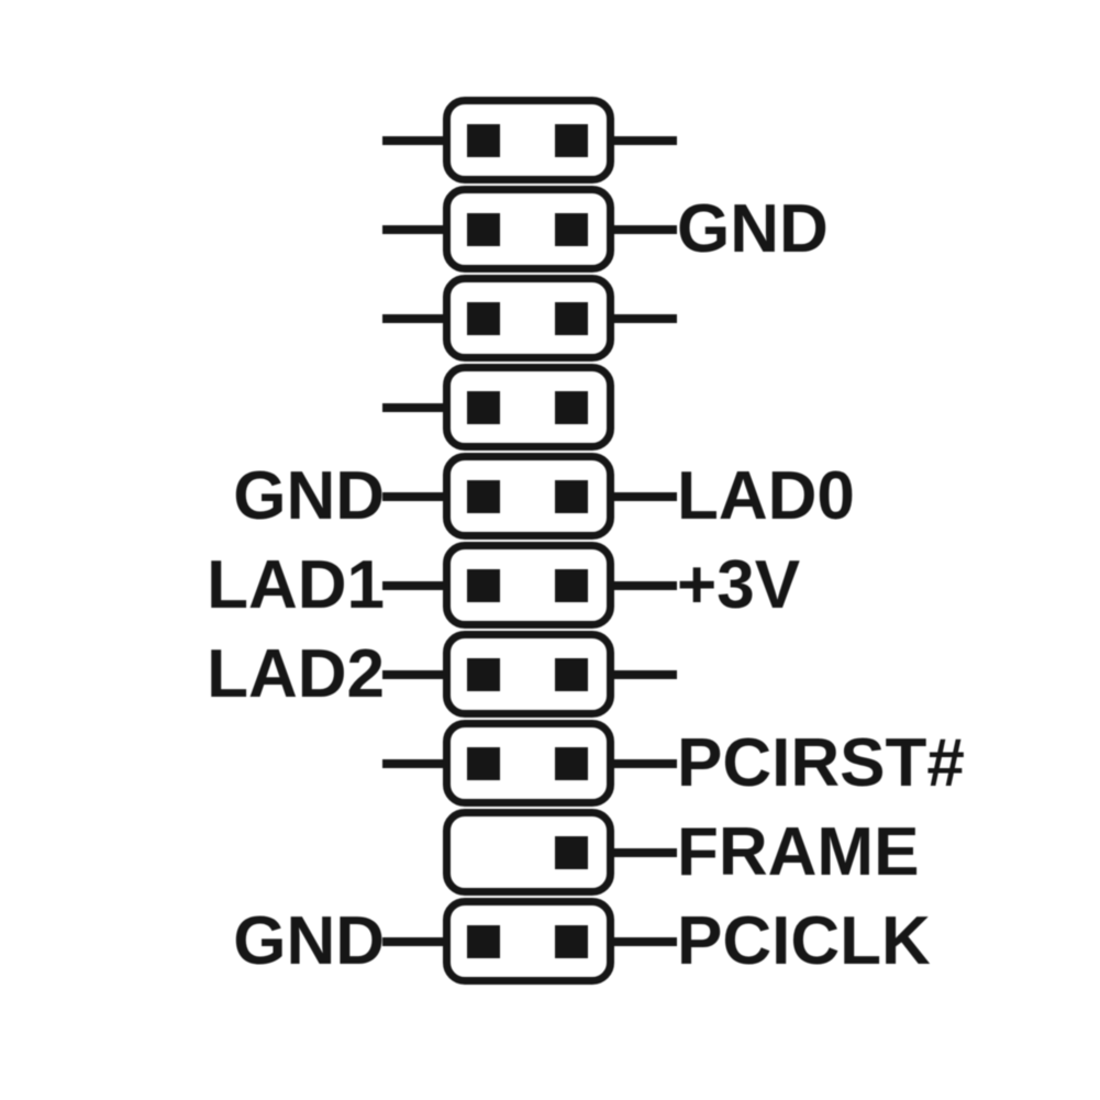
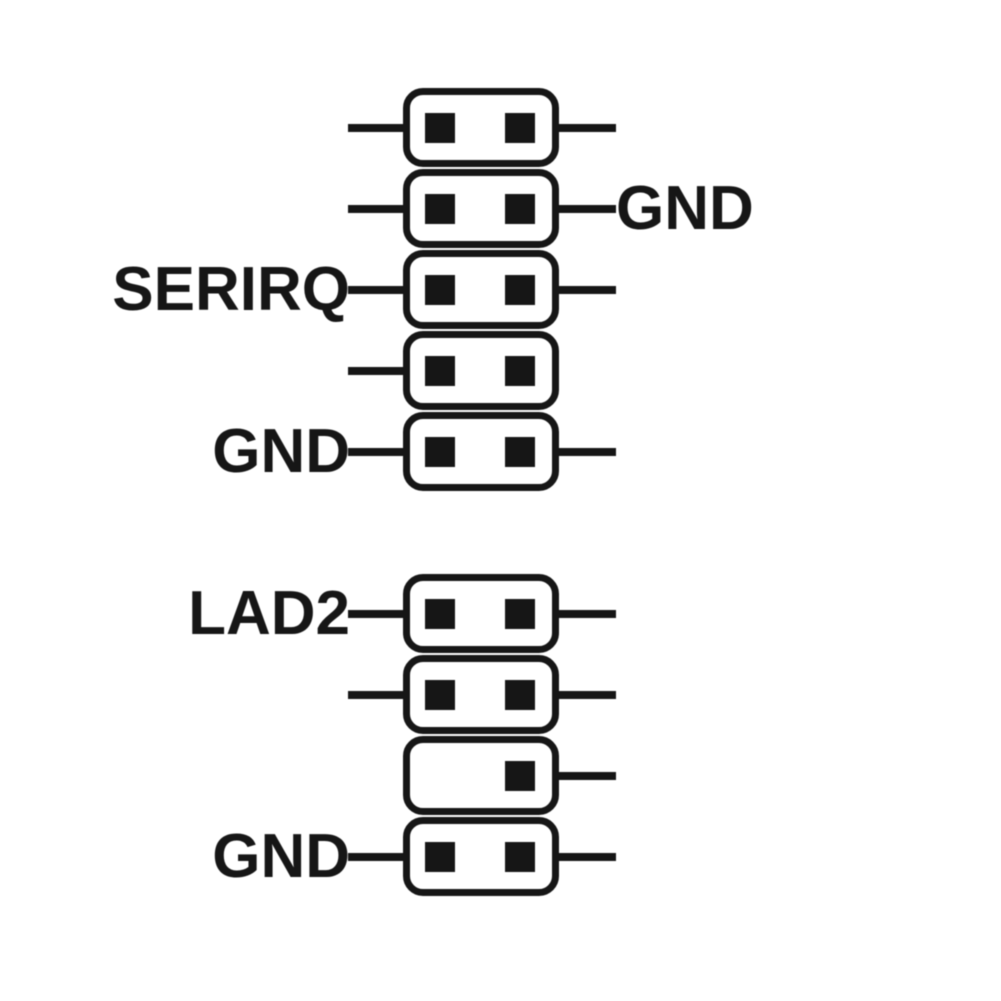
  GND
+ SERIRQ
  GND
- LAD0
- LAD1
- +3V
  LAD2
- PCIRST#
- FRAME
  GND
- PCICLK
